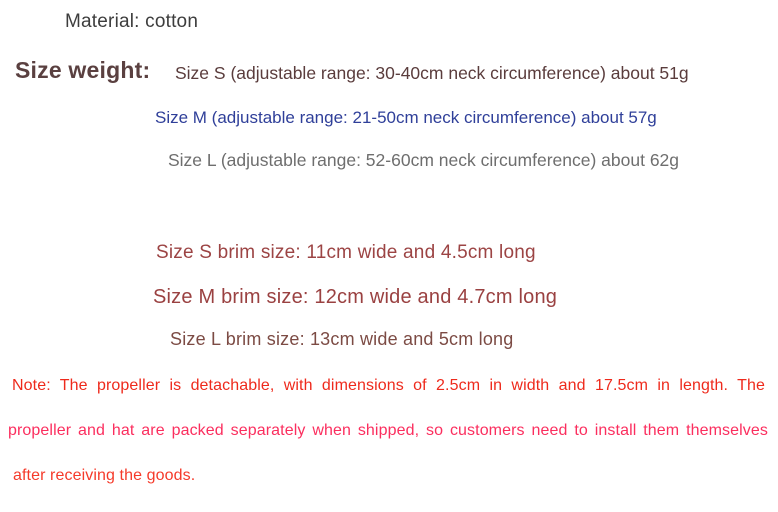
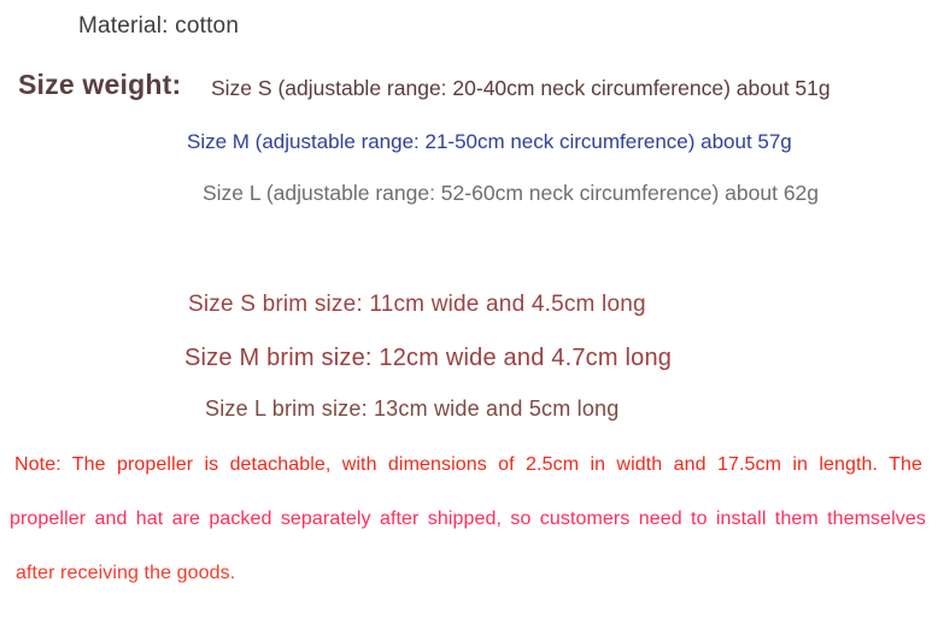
  Material: cotton
  Size weight:
- Size S (adjustable range: 30-40cm neck circumference) about 51g
+ Size S (adjustable range: 20-40cm neck circumference) about 51g
  Size M (adjustable range: 21-50cm neck circumference) about 57g
  Size L (adjustable range: 52-60cm neck circumference) about 62g
  Size S brim size: 11cm wide and 4.5cm long
  Size M brim size: 12cm wide and 4.7cm long
  Size L brim size: 13cm wide and 5cm long
  Note: The propeller is detachable, with dimensions of 2.5cm in width and 17.5cm in length. The
- propeller and hat are packed separately when shipped, so customers need to install them themselves
+ propeller and hat are packed separately after shipped, so customers need to install them themselves
  after receiving the goods.
